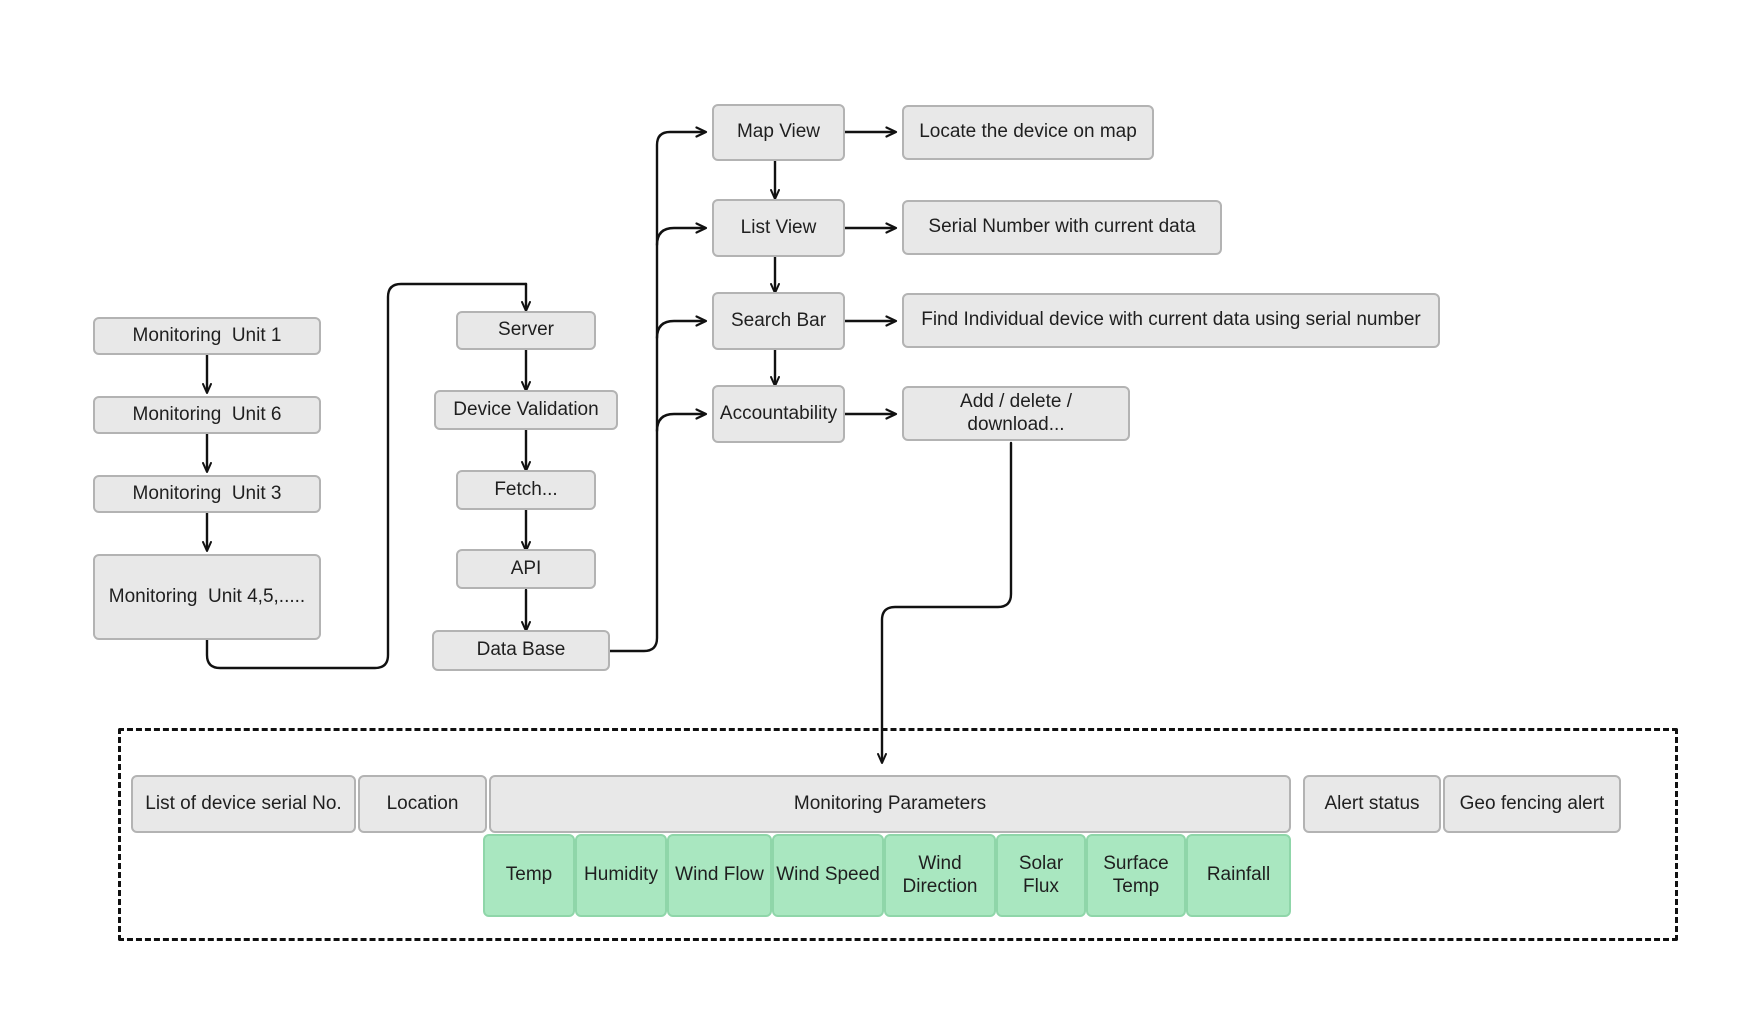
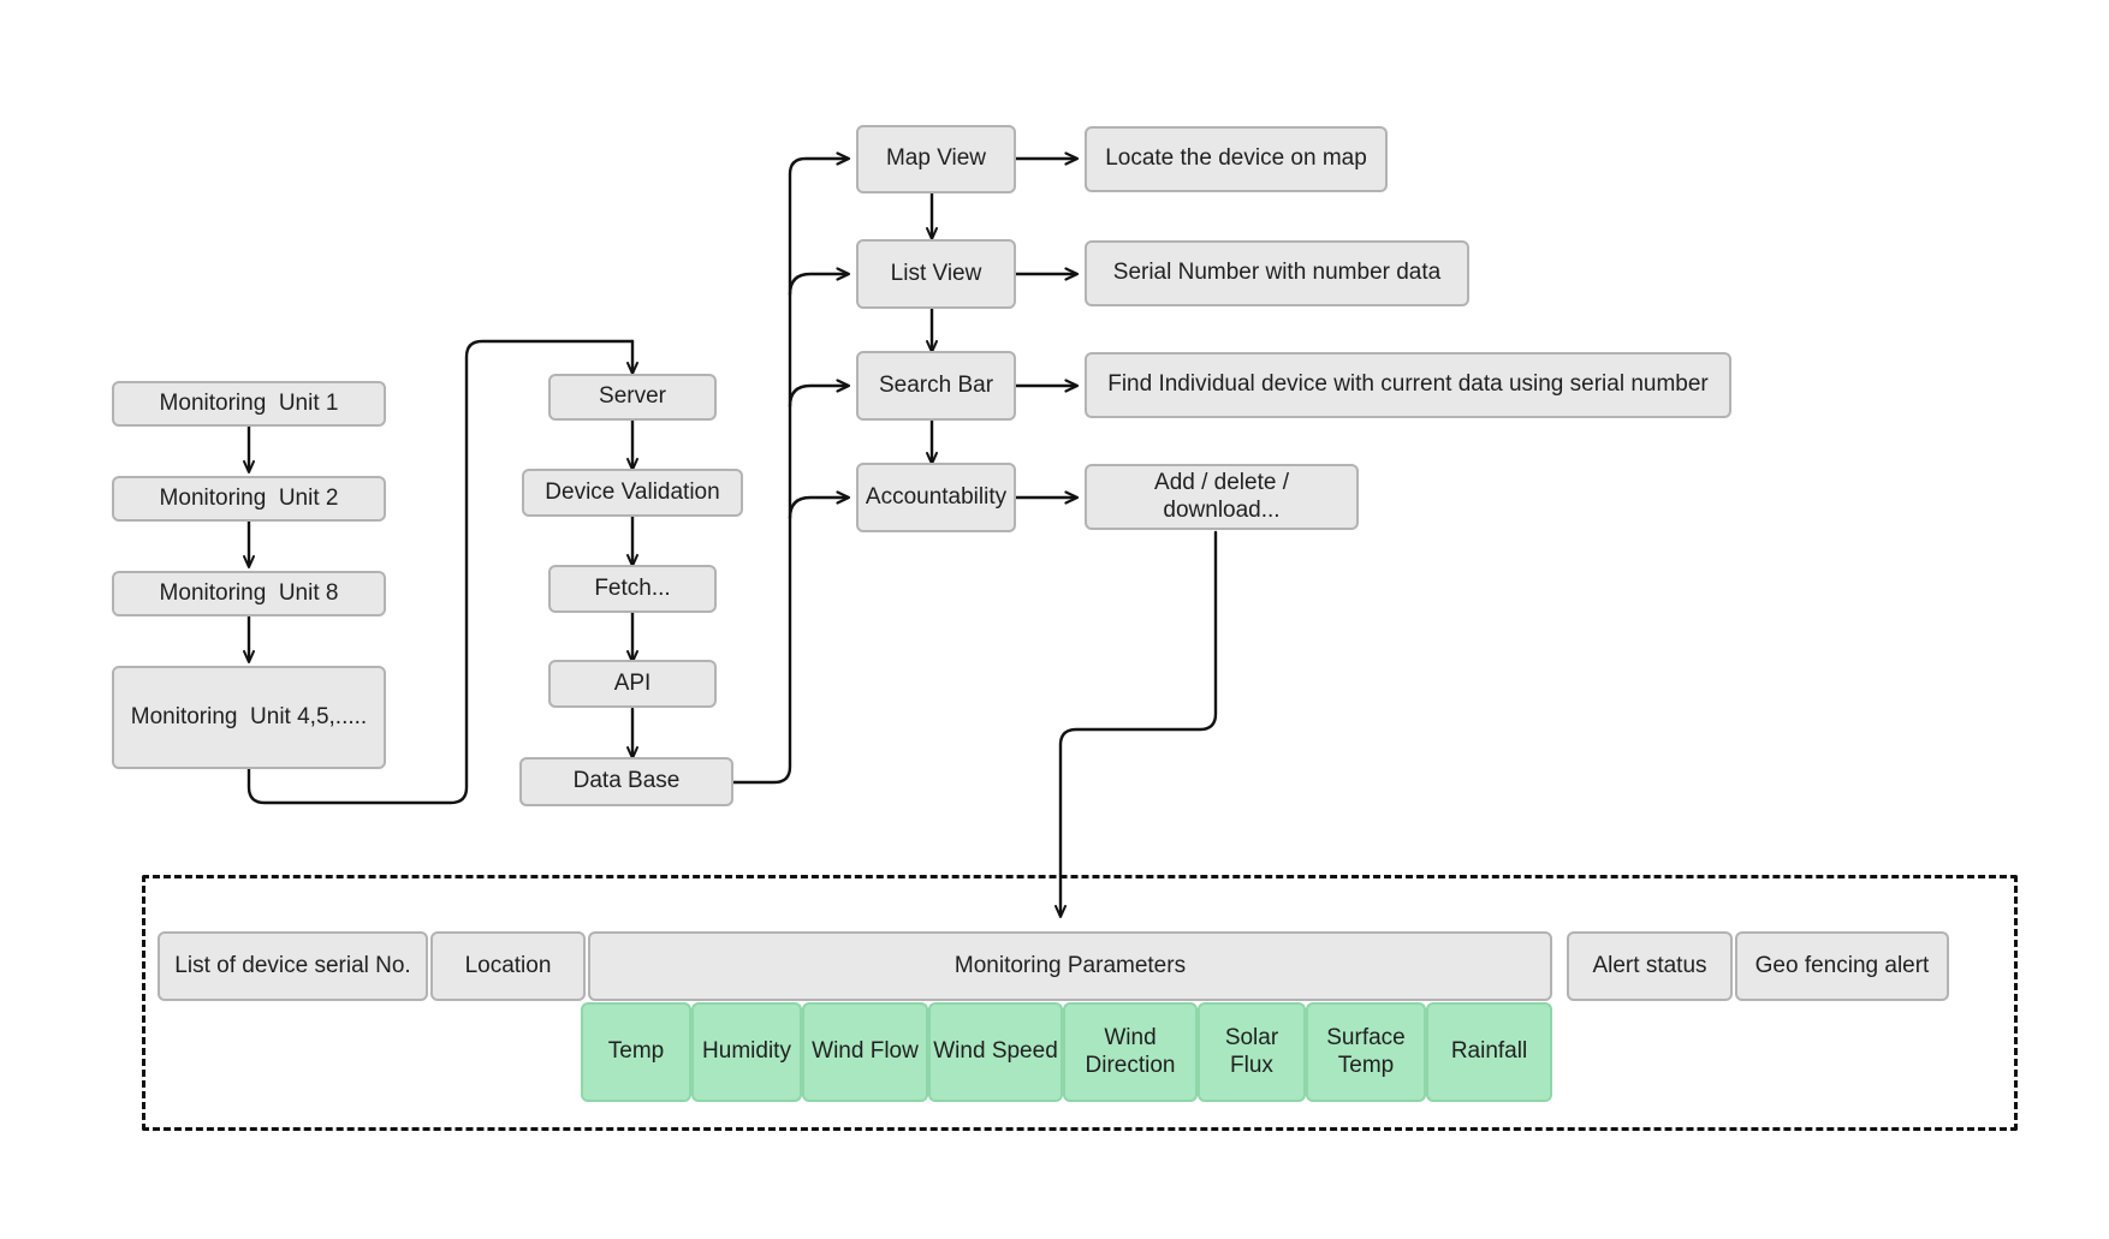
  Monitoring Unit 1
- Monitoring Unit 6
+ Monitoring Unit 2
- Monitoring Unit 3
+ Monitoring Unit 8
  Monitoring Unit 4,5,.....
  Server
  Device Validation
  Fetch...
  API
  Data Base
  Map View
  List View
  Search Bar
  Accountability
  Locate the device on map
- Serial Number with current data
+ Serial Number with number data
  Find Individual device with current data using serial number
  Add / delete / download...
  List of device serial No.
  Location
  Monitoring Parameters
  Alert status
  Geo fencing alert
  Temp
  Humidity
  Wind Flow
  Wind Speed
  Wind
  Direction
  Solar
  Flux
  Surface
  Temp
  Rainfall
